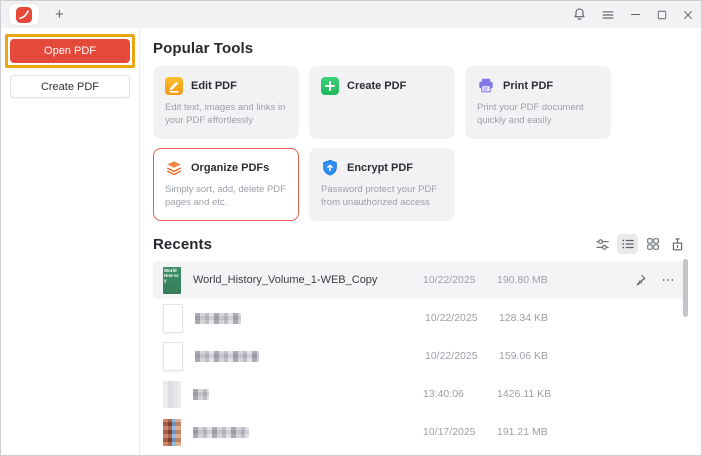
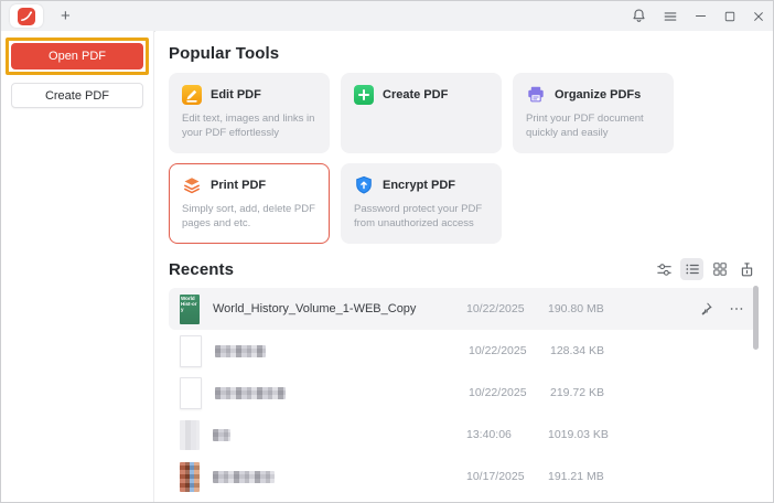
  +
  Open PDF
  Create PDF
  Popular Tools
  Edit PDF
  Edit text, images and links in your PDF effortlessly
  Create PDF
- Print PDF
+ Organize PDFs
  Print your PDF document quickly and easily
- Organize PDFs
+ Print PDF
  Simply sort, add, delete PDF pages and etc.
  Encrypt PDF
  Password protect your PDF from unauthorized access
  Recents
  World_History_Volume_1-WEB_Copy
  10/22/2025
  190.80 MB
  10/22/2025
  128.34 KB
  10/22/2025
- 159.06 KB
+ 219.72 KB
  13:40:06
- 1426.11 KB
+ 1019.03 KB
  10/17/2025
  191.21 MB
